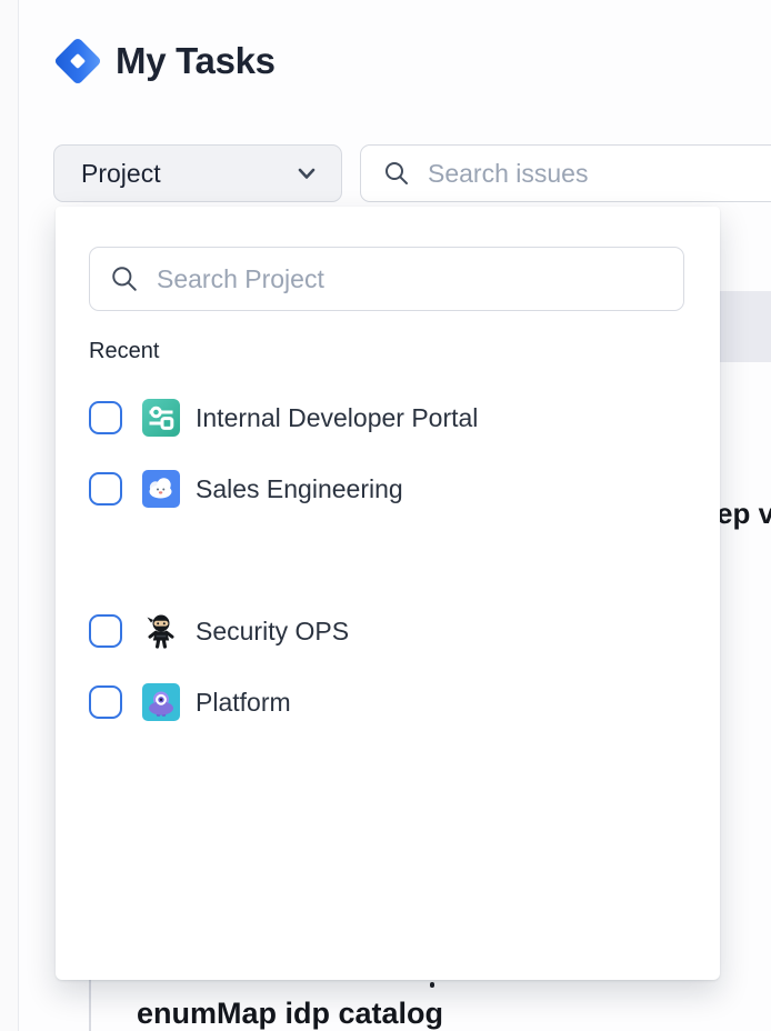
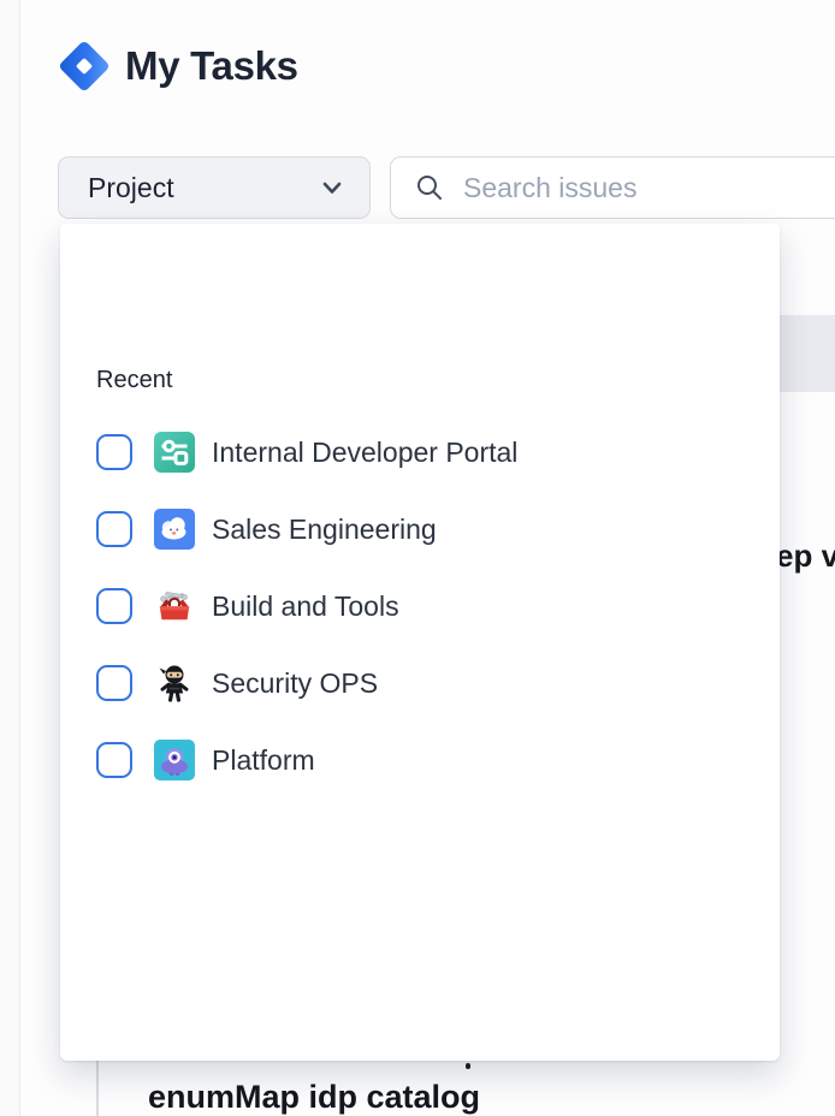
  My Tasks
  Project
  Search issues
  ep v
  enumMap idp catalog
- Search Project
  Recent
  Internal Developer Portal
  Sales Engineering
+ Build and Tools
  Security OPS
  Platform
